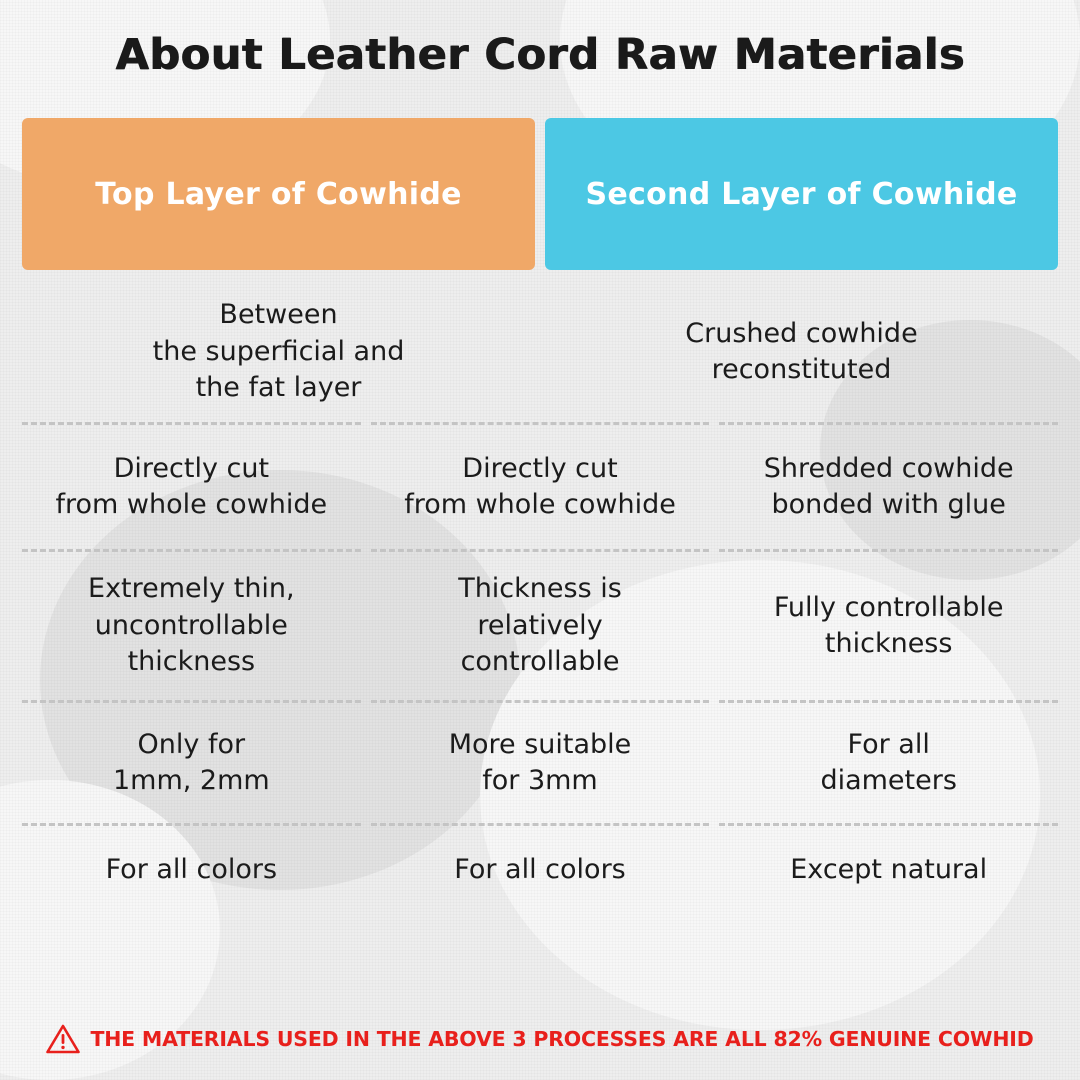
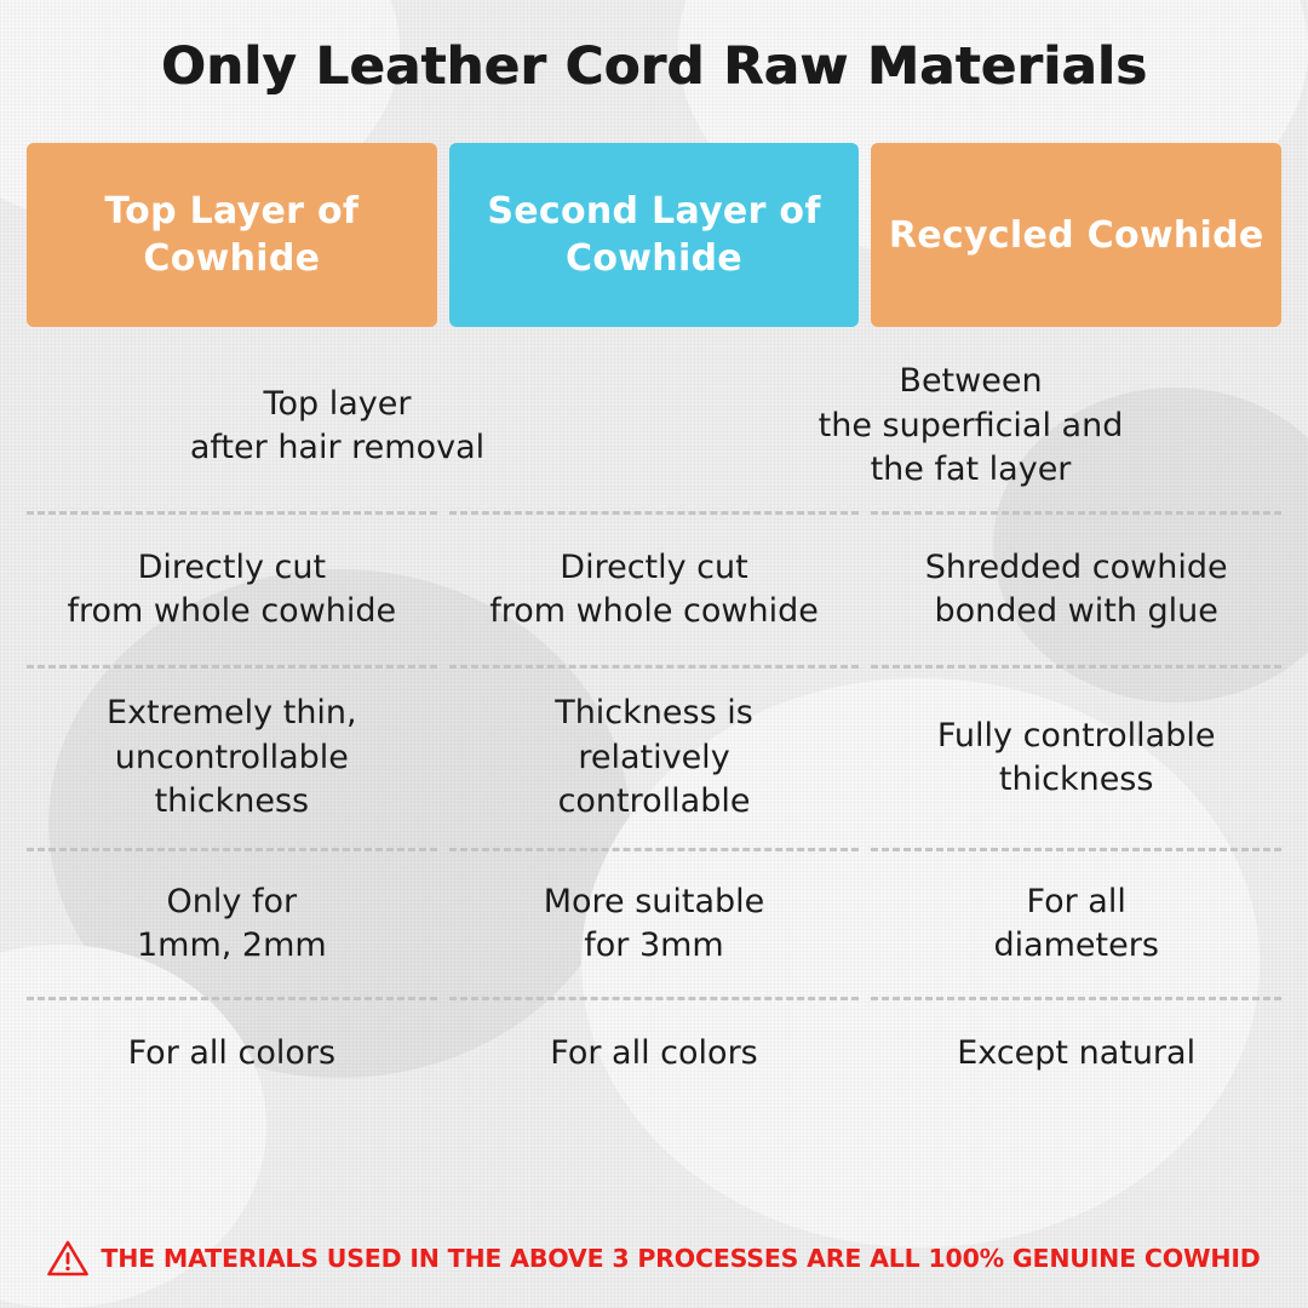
- About Leather Cord Raw Materials
+ Only Leather Cord Raw Materials
  Top Layer of Cowhide
  Second Layer of Cowhide
+ Recycled Cowhide
+ Top layer
+ after hair removal
  Between
  the superficial and
  the fat layer
- Crushed cowhide
- reconstituted
  Directly cut
  from whole cowhide
  Directly cut
  from whole cowhide
  Shredded cowhide
  bonded with glue
  Extremely thin,
  uncontrollable
  thickness
  Thickness is
  relatively
  controllable
  Fully controllable
  thickness
  Only for
  1mm, 2mm
  More suitable
  for 3mm
  For all
  diameters
  For all colors
  For all colors
  Except natural
- THE MATERIALS USED IN THE ABOVE 3 PROCESSES ARE ALL 82% GENUINE COWHID
+ THE MATERIALS USED IN THE ABOVE 3 PROCESSES ARE ALL 100% GENUINE COWHID
